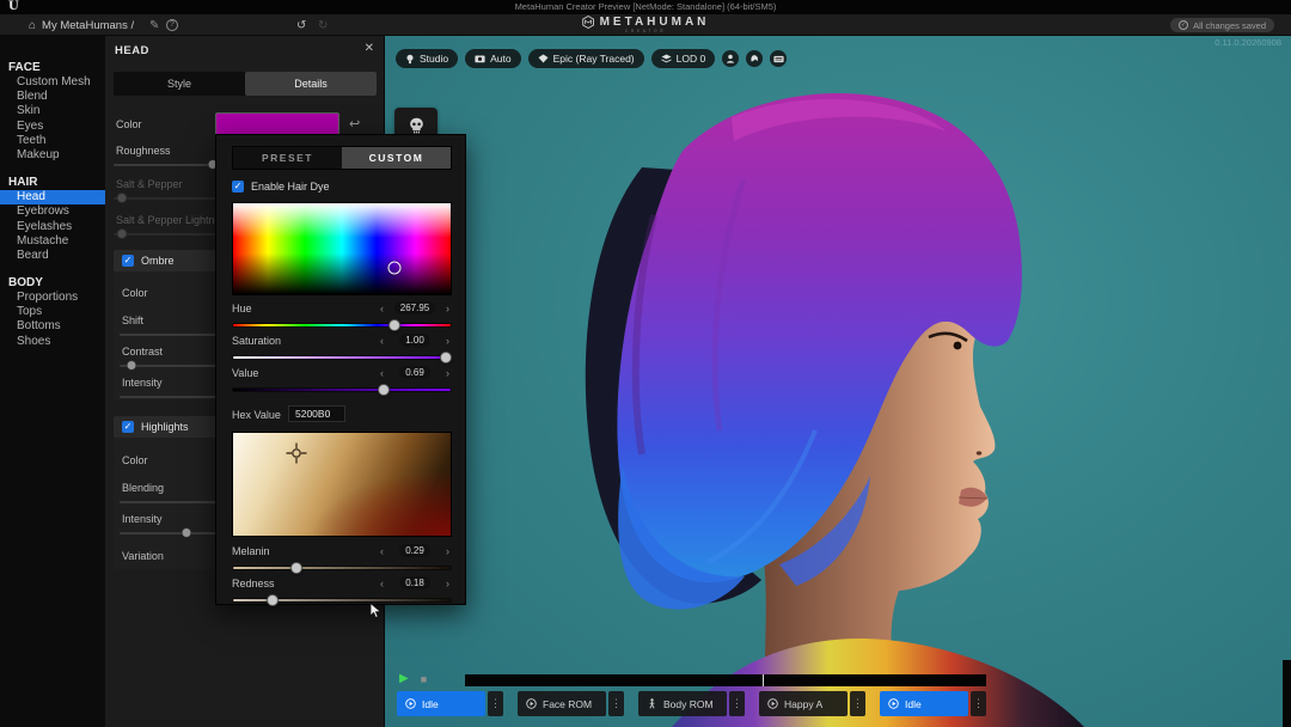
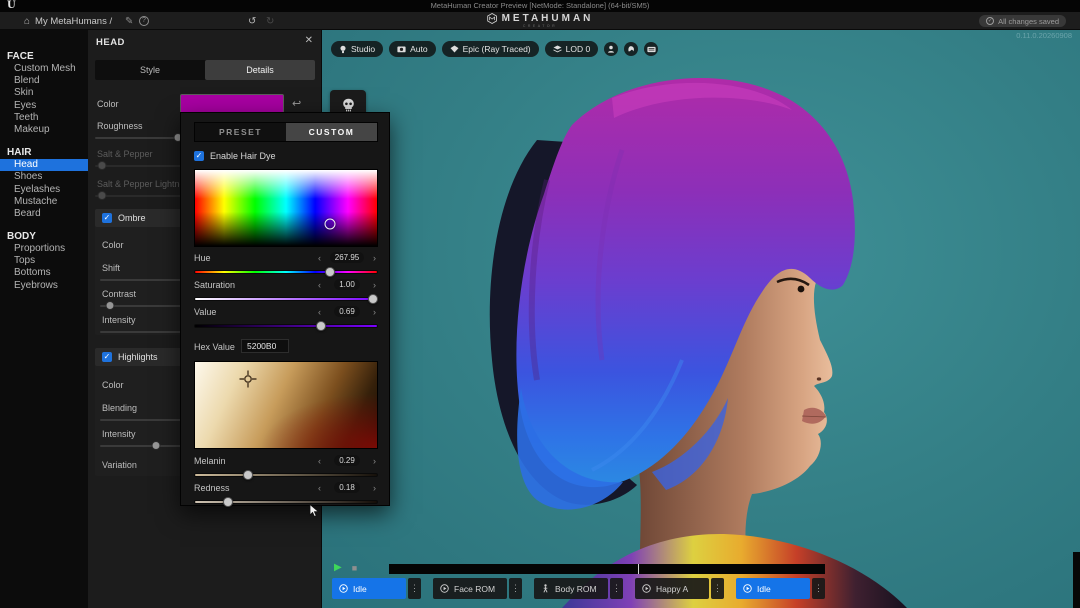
  U
  MetaHuman Creator Preview [NetMode: Standalone] (64-bit/SM5)
  ⌂
  My MetaHumans /
  ✎
  ↺
  ↻
  METAHUMAN
  All changes saved
  FACE
  Custom Mesh
  Blend
  Skin
  Eyes
  Teeth
  Makeup
  HAIR
  Head
- Eyebrows
+ Shoes
  Eyelashes
  Mustache
  Beard
  BODY
  Proportions
  Tops
  Bottoms
- Shoes
+ Eyebrows
  HEAD
  ✕
  Style
  Details
  Color
  ↩
  Roughness
  Salt & Pepper
  Salt & Pepper Lightn
  ✓
  Ombre
  Color
  Shift
  Contrast
  Intensity
  ✓
  Highlights
  Color
  Blending
  Intensity
  Variation
  0.11.0.20260908
  Studio
  Auto
  Epic (Ray Traced)
  LOD 0
  ▶
  ■
  Idle
  ⋮
  Face ROM
  ⋮
  Body ROM
  ⋮
  Happy A
  ⋮
  Idle
  ⋮
  PRESET
  CUSTOM
  ✓
  Enable Hair Dye
  Hue
  ‹
  267.95
  ›
  Saturation
  ‹
  1.00
  ›
  Value
  ‹
  0.69
  ›
  Hex Value
  5200B0
  Melanin
  ‹
  0.29
  ›
  Redness
  ‹
  0.18
  ›
